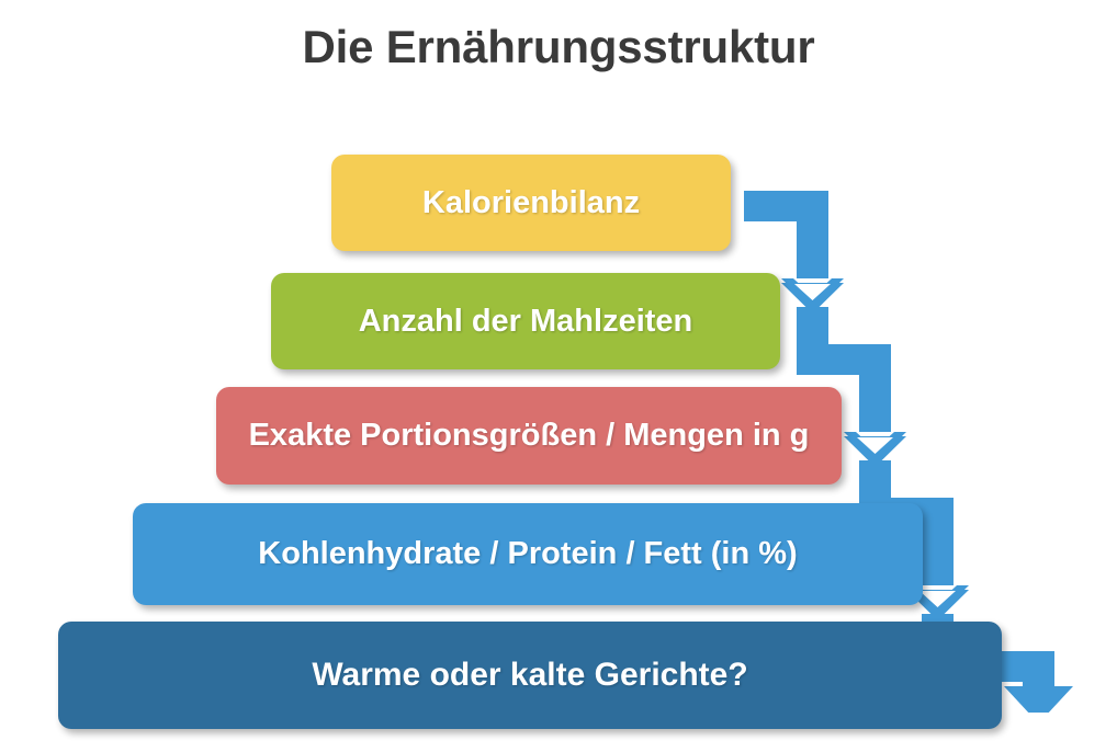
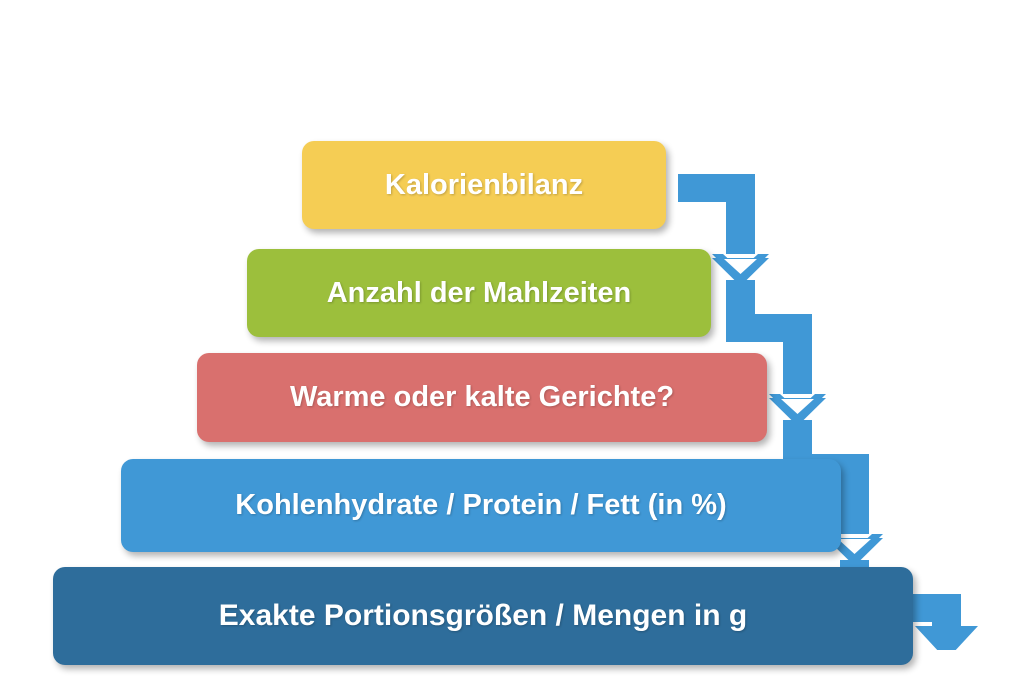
- Die Ernährungsstruktur
  Kalorienbilanz
  Anzahl der Mahlzeiten
- Exakte Portionsgrößen / Mengen in g
+ Warme oder kalte Gerichte?
  Kohlenhydrate / Protein / Fett (in %)
- Warme oder kalte Gerichte?
+ Exakte Portionsgrößen / Mengen in g
